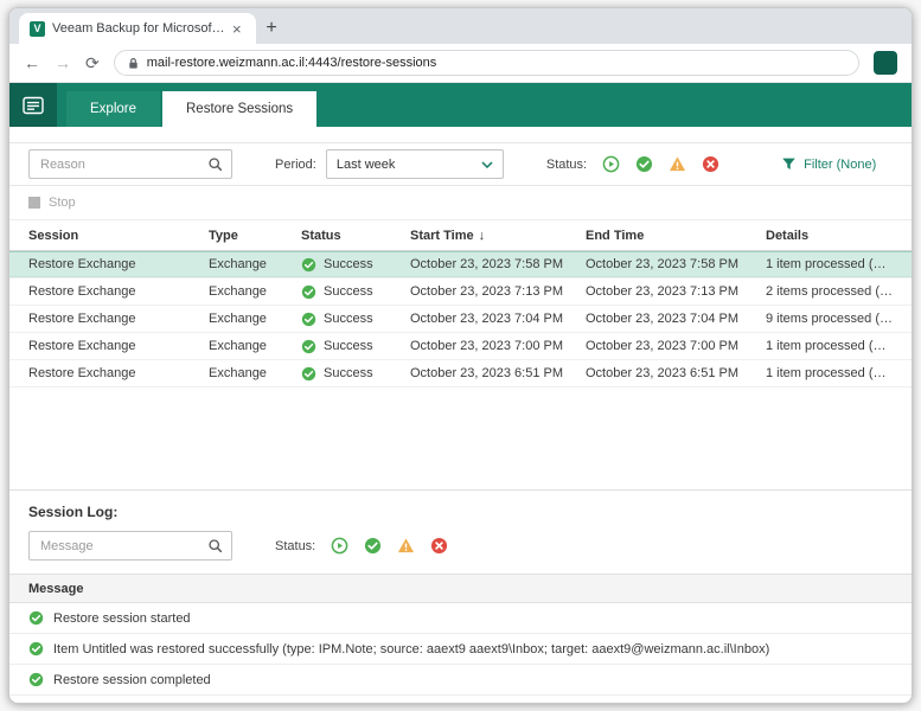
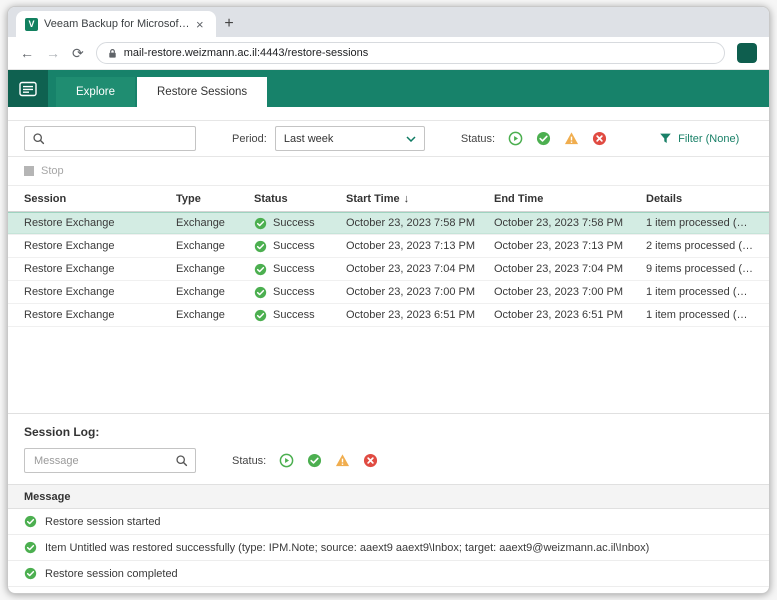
  V
  Veeam Backup for Microsoft 3
  ×
  +
  ←
  →
  ⟳
  mail-restore.weizmann.ac.il:4443/restore-sessions
  Explore
  Restore Sessions
- Reason
  Period:
  Last week
  Status:
  Filter (None)
  Stop
  Session
  Type
  Status
  Start Time
  ↓
  End Time
  Details
  Restore Exchange
  Exchange
  Success
  October 23, 2023 7:58 PM
  October 23, 2023 7:58 PM
  1 item processed (1 s
  Restore Exchange
  Exchange
  Success
  October 23, 2023 7:13 PM
  October 23, 2023 7:13 PM
  Restore Exchange
  Exchange
  Success
  October 23, 2023 7:04 PM
  October 23, 2023 7:04 PM
  Restore Exchange
  Exchange
  Success
  October 23, 2023 7:00 PM
  October 23, 2023 7:00 PM
  1 item processed (1 s
  Restore Exchange
  Exchange
  Success
  October 23, 2023 6:51 PM
  October 23, 2023 6:51 PM
  1 item processed (1 s
  Session Log:
  Message
  Status:
  Message
  Restore session started
  Item Untitled was restored successfully (type: IPM.Note; source: aaext9 aaext9\Inbox; target: aaext9@weizmann.ac.il\Inbox)
  Restore session completed
